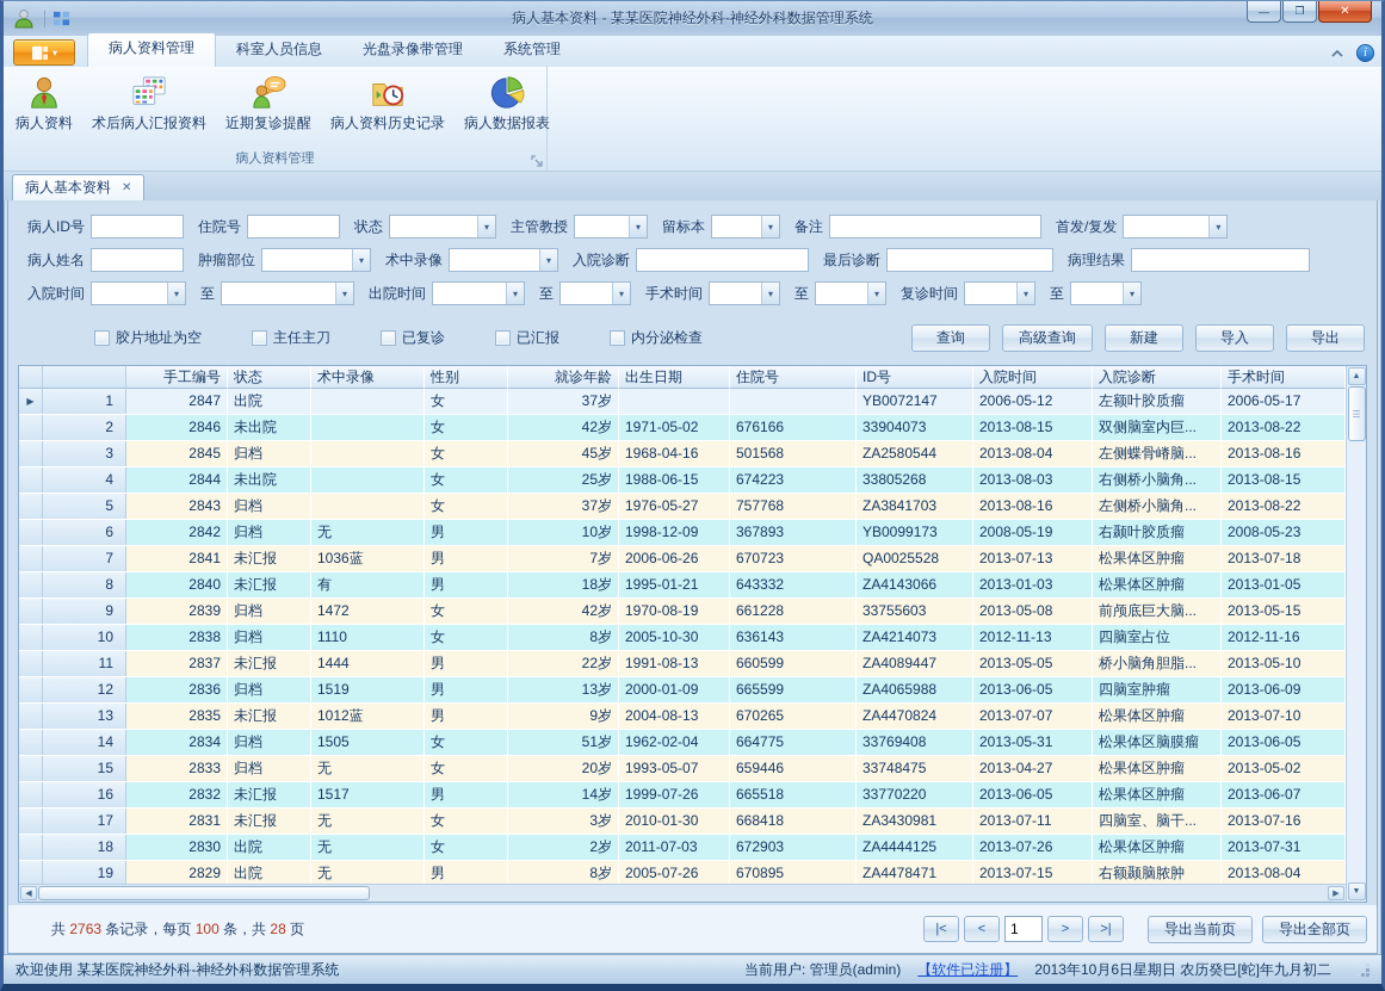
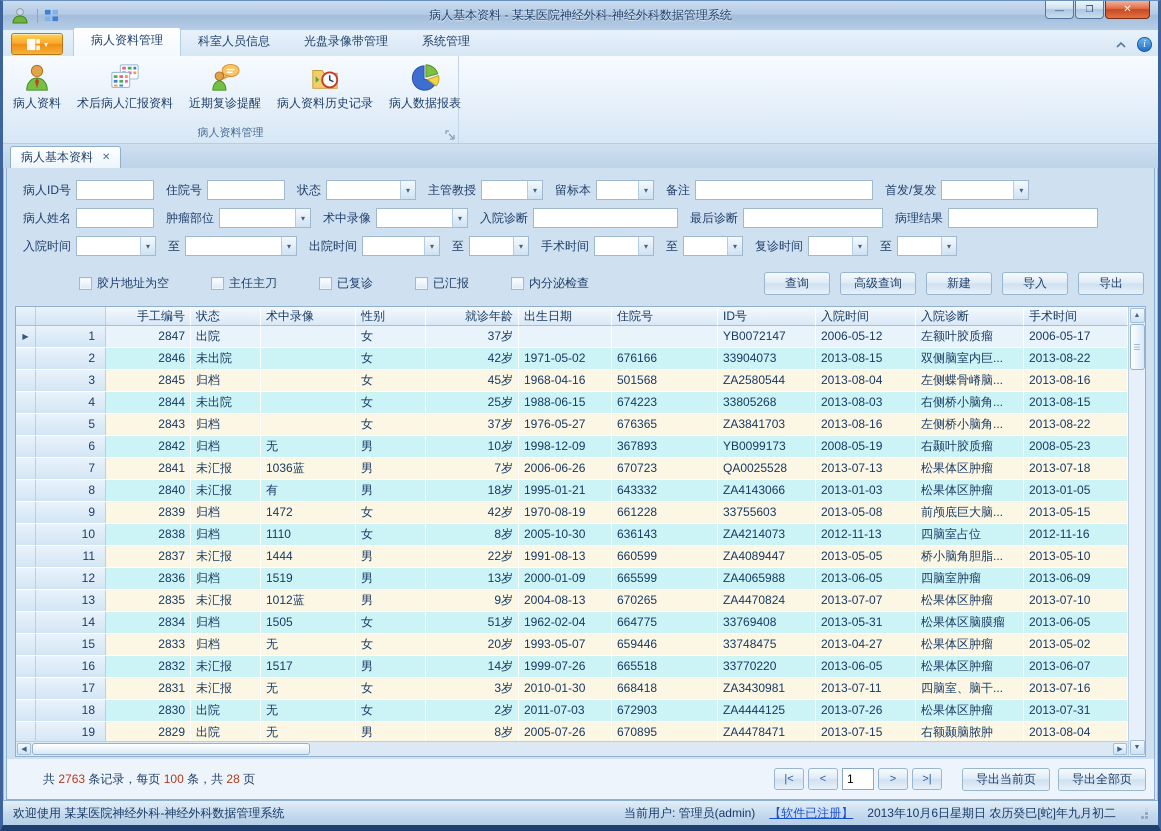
  病人基本资料 - 某某医院神经外科-神经外科数据管理系统
  —
  ❐
  ✕
  ▾
  病人资料管理
  科室人员信息
  光盘录像带管理
  系统管理
  i
  病人资料
  术后病人汇报资料
  近期复诊提醒
  病人资料历史记录
  病人数据报表
  病人资料管理
  病人基本资料
  ✕
  病人ID号
  住院号
  状态
  主管教授
  留标本
  备注
  首发/复发
  病人姓名
  肿瘤部位
  术中录像
  入院诊断
  最后诊断
  病理结果
  入院时间
  至
  出院时间
  至
  手术时间
  至
  复诊时间
  至
  胶片地址为空
  主任主刀
  已复诊
  已汇报
  内分泌检查
  查询
  高级查询
  新建
  导入
  导出
  手工编号
  状态
  术中录像
  性别
  就诊年龄
  出生日期
  住院号
  ID号
  入院时间
  入院诊断
  手术时间
  ▶
  1
  2847
  出院
  女
  37岁
  YB0072147
  2006-05-12
  左额叶胶质瘤
  2006-05-17
  2
  2846
  未出院
  女
  42岁
  1971-05-02
  676166
  33904073
  2013-08-15
  双侧脑室内巨...
  2013-08-22
  3
  2845
  归档
  女
  45岁
  1968-04-16
  501568
  ZA2580544
  2013-08-04
  左侧蝶骨嵴脑...
  2013-08-16
  4
  2844
  未出院
  女
  25岁
  1988-06-15
  674223
  33805268
  2013-08-03
  右侧桥小脑角...
  2013-08-15
  5
  2843
  归档
  女
  37岁
  1976-05-27
- 757768
+ 676365
  ZA3841703
  2013-08-16
  左侧桥小脑角...
  2013-08-22
  6
  2842
  归档
  无
  男
  10岁
  1998-12-09
  367893
  YB0099173
  2008-05-19
  右颞叶胶质瘤
  2008-05-23
  7
  2841
  未汇报
  1036蓝
  男
  7岁
  2006-06-26
  670723
  QA0025528
  2013-07-13
  松果体区肿瘤
  2013-07-18
  8
  2840
  未汇报
  有
  男
  18岁
  1995-01-21
  643332
  ZA4143066
  2013-01-03
  松果体区肿瘤
  2013-01-05
  9
  2839
  归档
  1472
  女
  42岁
  1970-08-19
  661228
  33755603
  2013-05-08
  前颅底巨大脑...
  2013-05-15
  10
  2838
  归档
  1110
  女
  8岁
  2005-10-30
  636143
  ZA4214073
  2012-11-13
  四脑室占位
  2012-11-16
  11
  2837
  未汇报
  1444
  男
  22岁
  1991-08-13
  660599
  ZA4089447
  2013-05-05
  桥小脑角胆脂...
  2013-05-10
  12
  2836
  归档
  1519
  男
  13岁
  2000-01-09
  665599
  ZA4065988
  2013-06-05
  四脑室肿瘤
  2013-06-09
  13
  2835
  未汇报
  1012蓝
  男
  9岁
  2004-08-13
  670265
  ZA4470824
  2013-07-07
  松果体区肿瘤
  2013-07-10
  14
  2834
  归档
  1505
  女
  51岁
  1962-02-04
  664775
  33769408
  2013-05-31
  松果体区脑膜瘤
  2013-06-05
  15
  2833
  归档
  无
  女
  20岁
  1993-05-07
  659446
  33748475
  2013-04-27
  松果体区肿瘤
  2013-05-02
  16
  2832
  未汇报
  1517
  男
  14岁
  1999-07-26
  665518
  33770220
  2013-06-05
  松果体区肿瘤
  2013-06-07
  17
  2831
  未汇报
  无
  女
  3岁
  2010-01-30
  668418
  ZA3430981
  2013-07-11
  四脑室、脑干...
  2013-07-16
  18
  2830
  出院
  无
  女
  2岁
  2011-07-03
  672903
  ZA4444125
  2013-07-26
  松果体区肿瘤
  2013-07-31
  19
  2829
  出院
  无
  男
  8岁
  2005-07-26
  670895
  ZA4478471
  2013-07-15
  右额颞脑脓肿
  2013-08-04
  ☰
  共 2763 条记录，每页 100 条，共 28 页
  |<
  <
  1
  >
  >|
  导出当前页
  导出全部页
  欢迎使用 某某医院神经外科-神经外科数据管理系统
  当前用户: 管理员(admin)
  【软件已注册】
  2013年10月6日星期日 农历癸巳[蛇]年九月初二
